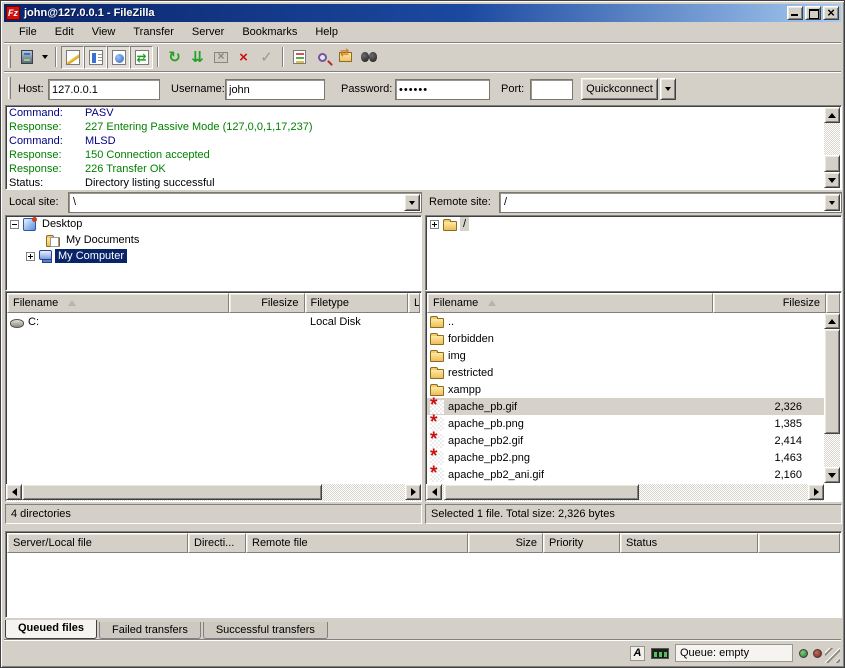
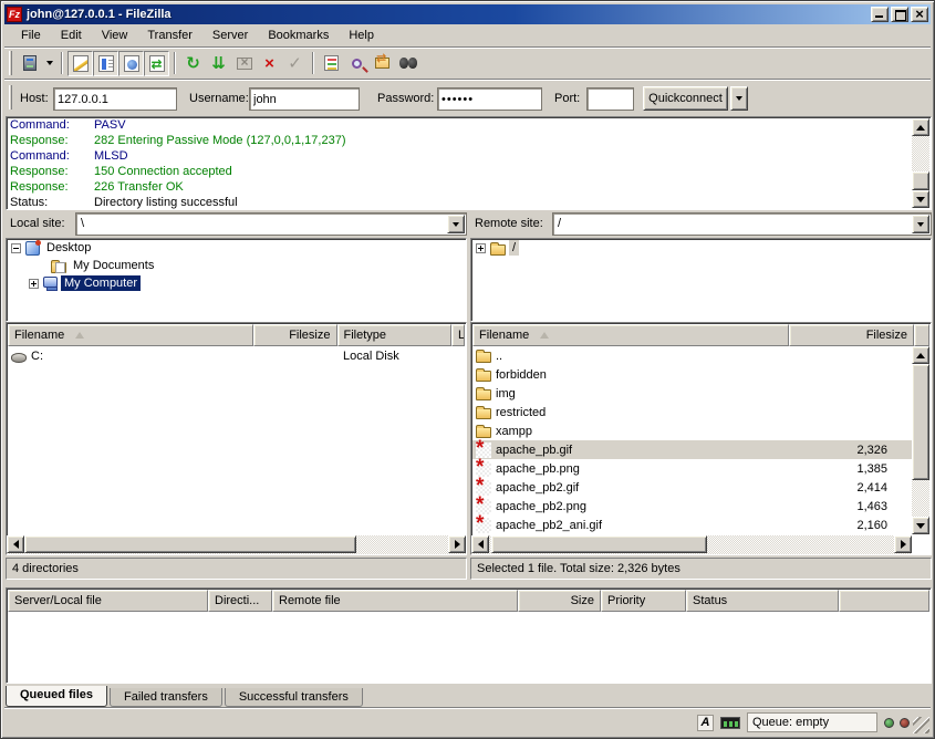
  Fz
  john@127.0.0.1 - FileZilla
  File
  Edit
  View
  Transfer
  Server
  Bookmarks
  Help
  ↻
  ⇊
  ×
  ✓
  Host:
  127.0.0.1
  Username:
  john
  Password:
  ••••••
  Port:
  Quickconnect
  Command:
  PASV
  Response:
- 227 Entering Passive Mode (127,0,0,1,17,237)
+ 282 Entering Passive Mode (127,0,0,1,17,237)
  Command:
  MLSD
  Response:
  150 Connection accepted
  Response:
  226 Transfer OK
  Status:
  Directory listing successful
  Local site:
  \
  Desktop
  My Documents
  My Computer
  Filename
  Filesize
  Filetype
  L
  C:
  Local Disk
  4 directories
  Remote site:
  /
  /
  Filename
  Filesize
  ..
  forbidden
  img
  restricted
  xampp
  apache_pb.gif
  2,326
  apache_pb.png
  1,385
  apache_pb2.gif
  2,414
  apache_pb2.png
  1,463
  apache_pb2_ani.gif
  2,160
  Selected 1 file. Total size: 2,326 bytes
  Server/Local file
  Directi...
  Remote file
  Size
  Priority
  Status
  Queued files
  Failed transfers
  Successful transfers
  A
  Queue: empty
